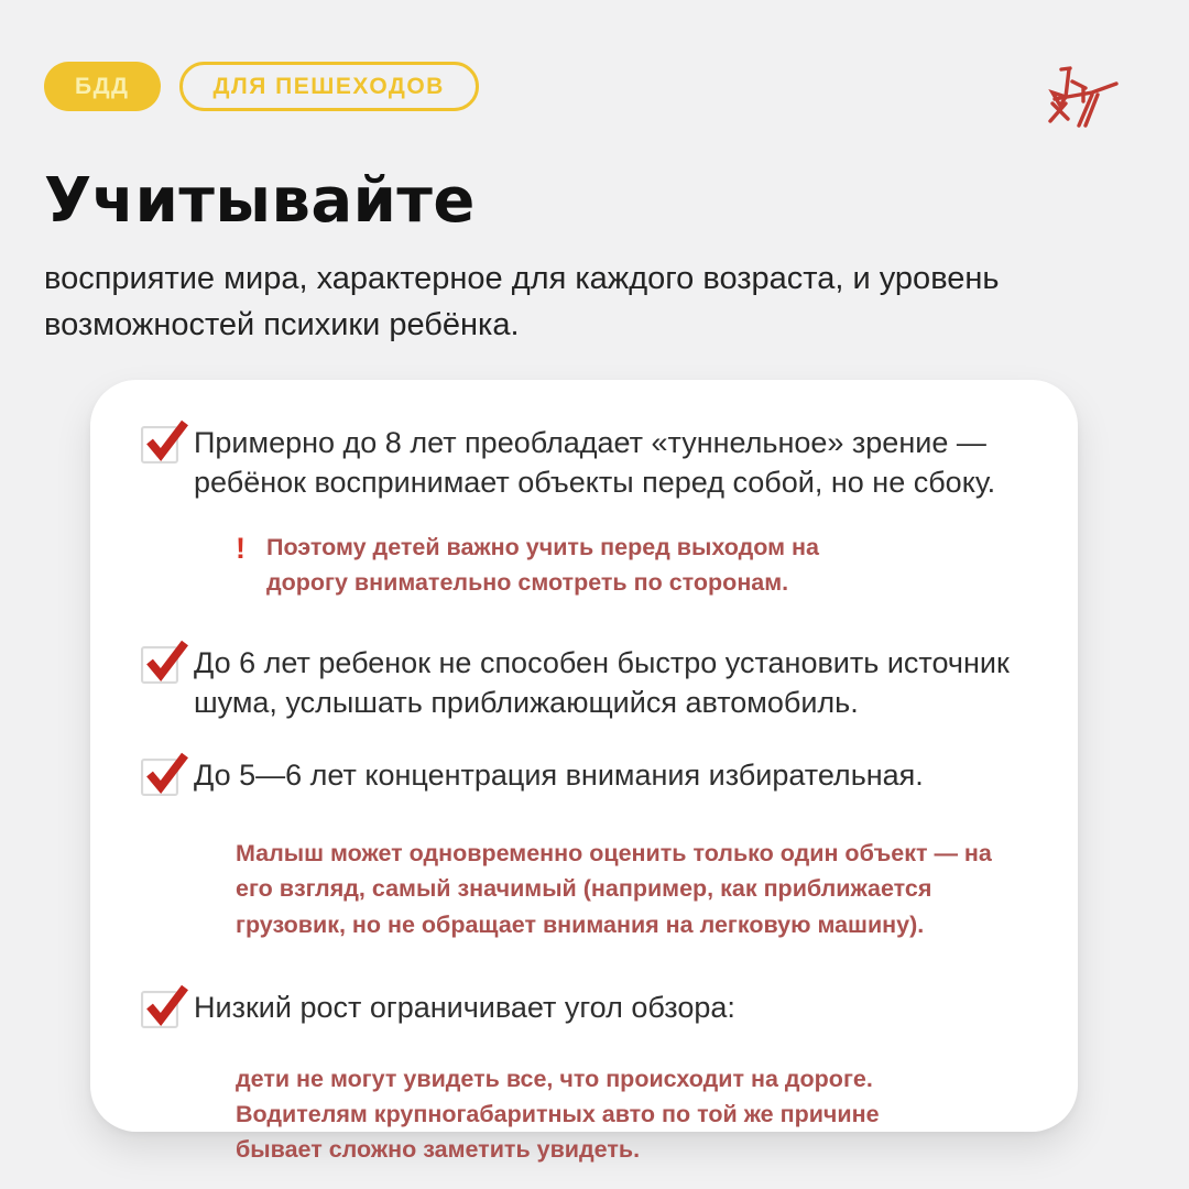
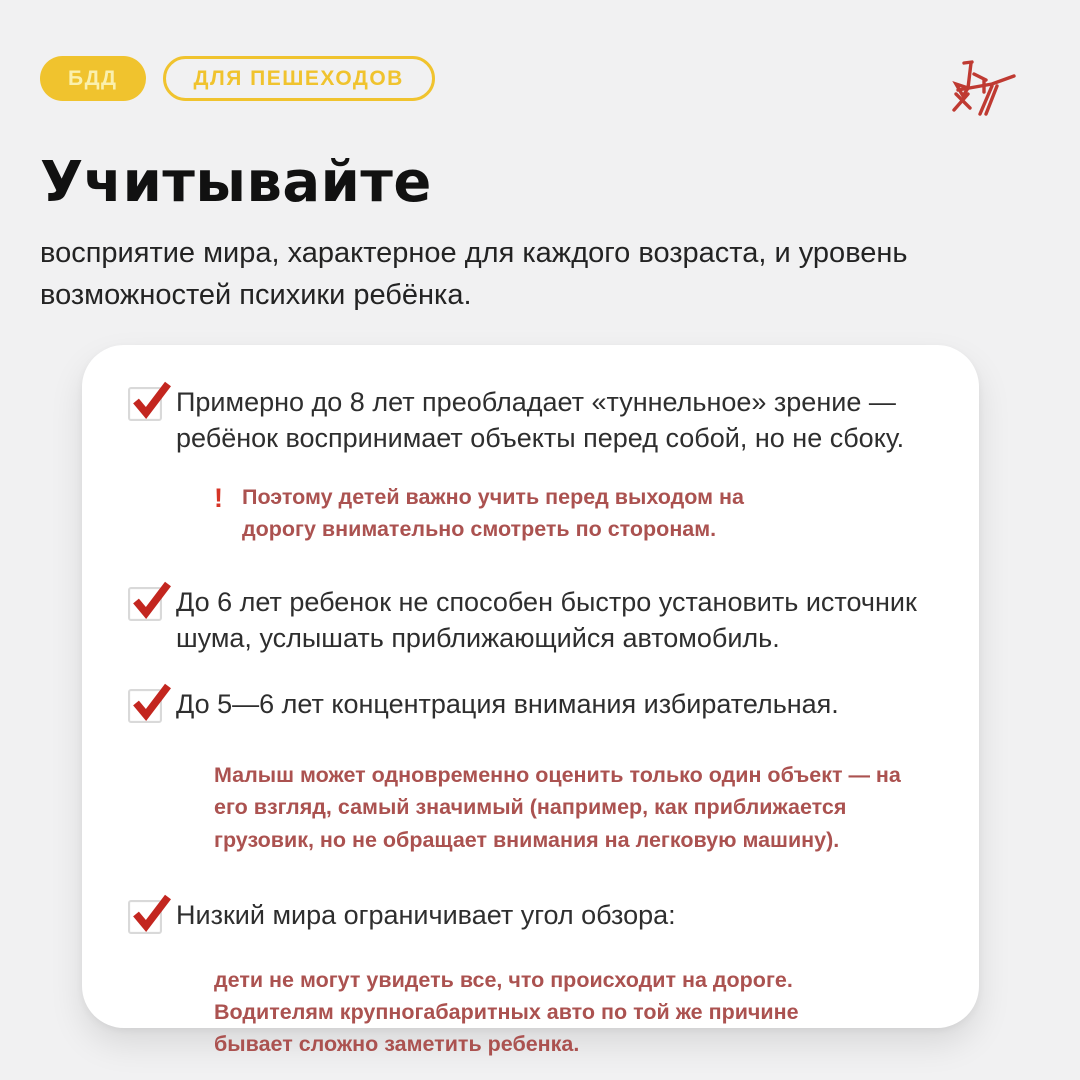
  БДД
  ДЛЯ ПЕШЕХОДОВ
  Учитывайте
  восприятие мира, характерное для каждого возраста, и уровень возможностей психики ребёнка.
  Примерно до 8 лет преобладает «туннельное» зрение — ребёнок воспринимает объекты перед собой, но не сбоку.
  !
  Поэтому детей важно учить перед выходом на дорогу внимательно смотреть по сторонам.
  До 6 лет ребенок не способен быстро установить источник шума, услышать приближающийся автомобиль.
  До 5—6 лет концентрация внимания избирательная.
  Малыш может одновременно оценить только один объект — на его взгляд, самый значимый (например, как приближается грузовик, но не обращает внимания на легковую машину).
- Низкий рост ограничивает угол обзора:
+ Низкий мира ограничивает угол обзора:
- дети не могут увидеть все, что происходит на дороге. Водителям крупногабаритных авто по той же причине бывает сложно заметить увидеть.
+ дети не могут увидеть все, что происходит на дороге. Водителям крупногабаритных авто по той же причине бывает сложно заметить ребенка.
